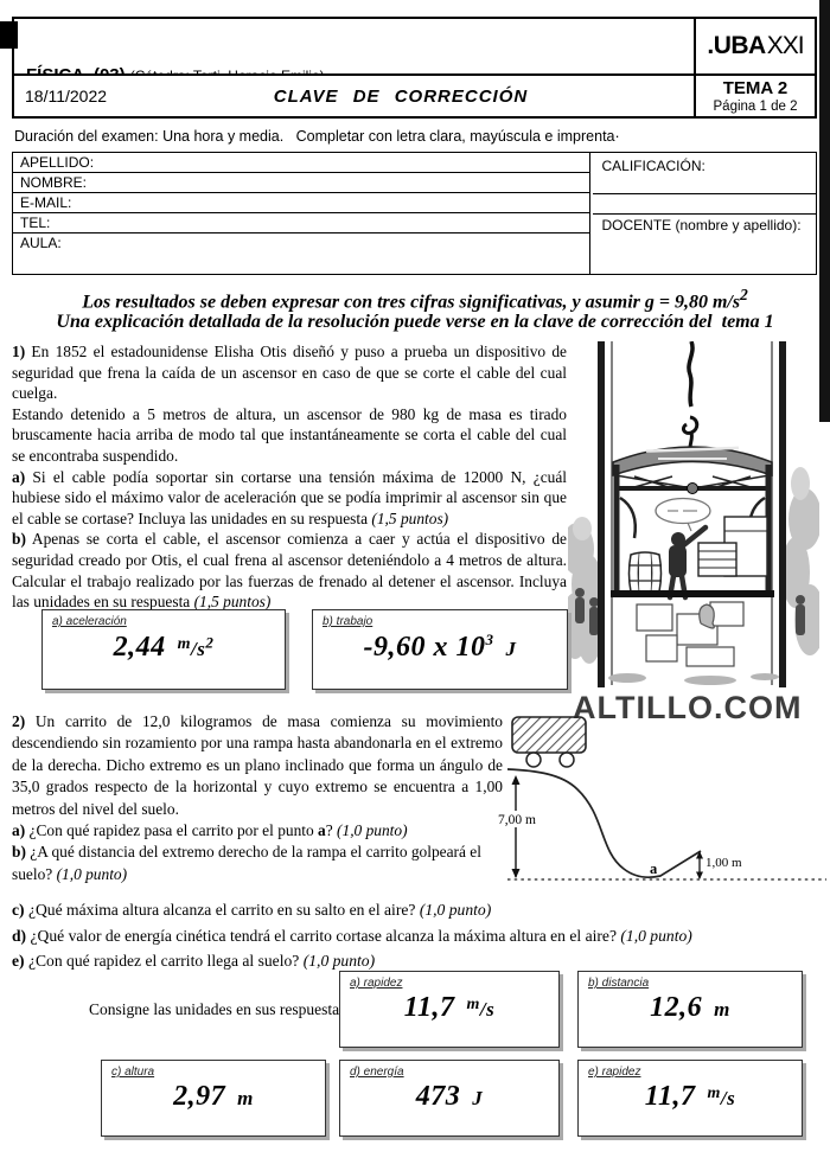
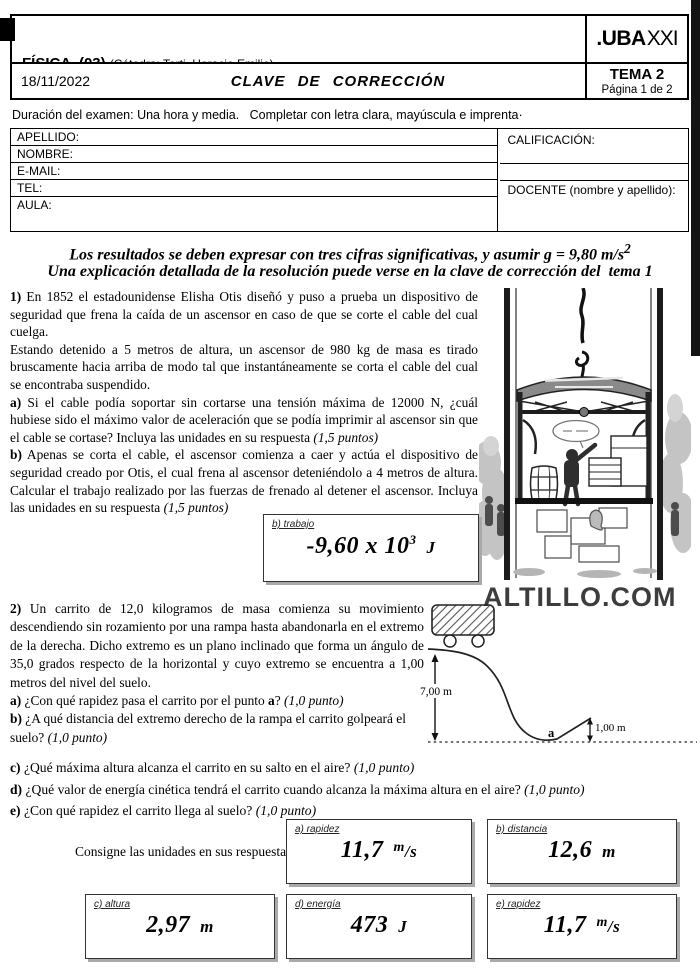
  .UBA
  XXI
  18/11/2022
  CLAVE DE CORRECCIÓN
  TEMA 2
  Página 1 de 2
  Duración del examen: Una hora y media. Completar con letra clara, mayúscula e imprenta·
  APELLIDO:
  NOMBRE:
  E-MAIL:
  TEL:
  AULA:
  CALIFICACIÓN:
  DOCENTE (nombre y apellido):
  Los resultados se deben expresar con tres cifras significativas, y asumir g = 9,80 m/s2
  Una explicación detallada de la resolución puede verse en la clave de corrección del tema 1
  1) En 1852 el estadounidense Elisha Otis diseñó y puso a prueba un dispositivo de seguridad que frena la caída de un ascensor en caso de que se corte el cable del cual cuelga.
  Estando detenido a 5 metros de altura, un ascensor de 980 kg de masa es tirado bruscamente hacia arriba de modo tal que instantáneamente se corta el cable del cual se encontraba suspendido.
  a) Si el cable podía soportar sin cortarse una tensión máxima de 12000 N, ¿cuál hubiese sido el máximo valor de aceleración que se podía imprimir al ascensor sin que el cable se cortase? Incluya las unidades en su respuesta (1,5 puntos)
  b) Apenas se corta el cable, el ascensor comienza a caer y actúa el dispositivo de seguridad creado por Otis, el cual frena al ascensor deteniéndolo a 4 metros de altura. Calcular el trabajo realizado por las fuerzas de frenado al detener el ascensor. Incluya las unidades en su respuesta (1,5 puntos)
- a) aceleración
- 2,44 m/s2
  b) trabajo
  -9,60 x 103J
  ALTILLO.COM
  2) Un carrito de 12,0 kilogramos de masa comienza su movimiento descendiendo sin rozamiento por una rampa hasta abandonarla en el extremo de la derecha. Dicho extremo es un plano inclinado que forma un ángulo de 35,0 grados respecto de la horizontal y cuyo extremo se encuentra a 1,00 metros del nivel del suelo.
  a) ¿Con qué rapidez pasa el carrito por el punto a? (1,0 punto)
  b) ¿A qué distancia del extremo derecho de la rampa el carrito golpeará el suelo? (1,0 punto)
  c) ¿Qué máxima altura alcanza el carrito en su salto en el aire? (1,0 punto)
- d) ¿Qué valor de energía cinética tendrá el carrito cortase alcanza la máxima altura en el aire? (1,0 punto)
+ d) ¿Qué valor de energía cinética tendrá el carrito cuando alcanza la máxima altura en el aire? (1,0 punto)
  e) ¿Con qué rapidez el carrito llega al suelo? (1,0 punto)
  7,00 m
  a
  1,00 m
  Consigne las unidades en sus respuesta
  a) rapidez
  11,7 m/s
  b) distancia
  12,6 m
  c) altura
  2,97 m
  d) energía
  473 J
  e) rapidez
  11,7 m/s
